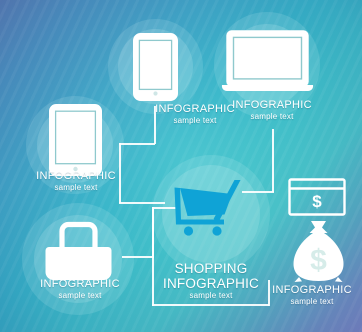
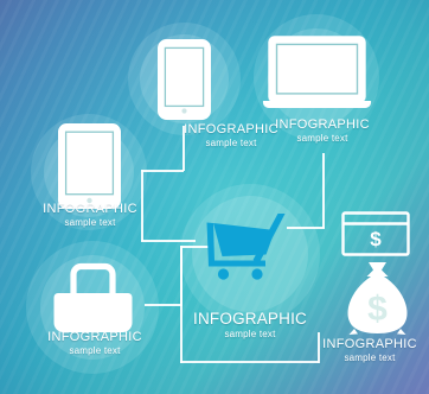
  INFOGRAPHIC
  sample text
  INFOGRAPHIC
  sample text
  INFOGRAPHIC
  sample text
  INFOGRAPHIC
  sample text
- SHOPPING
  INFOGRAPHIC
  sample text
  $
  $
  INFOGRAPHIC
  sample text
